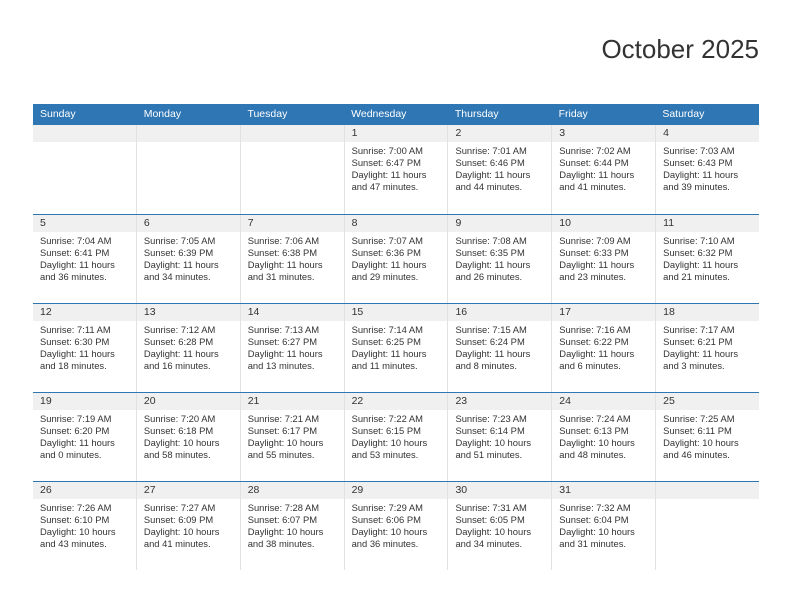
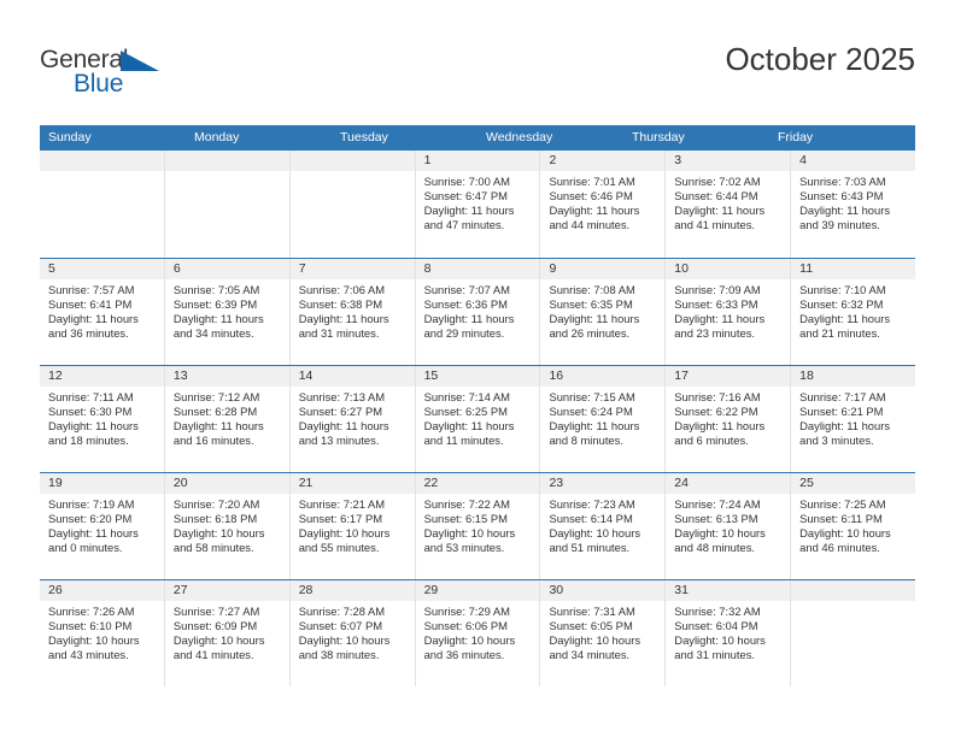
+ General
+ Blue
  October 2025
  Sunday
  Monday
  Tuesday
  Wednesday
  Thursday
  Friday
- Saturday
  1
  Sunrise: 7:00 AM
  Sunset: 6:47 PM
  Daylight: 11 hours
  and 47 minutes.
  2
  Sunrise: 7:01 AM
  Sunset: 6:46 PM
  Daylight: 11 hours
  and 44 minutes.
  3
  Sunrise: 7:02 AM
  Sunset: 6:44 PM
  Daylight: 11 hours
  and 41 minutes.
  4
  Sunrise: 7:03 AM
  Sunset: 6:43 PM
  Daylight: 11 hours
  and 39 minutes.
  5
- Sunrise: 7:04 AM
+ Sunrise: 7:57 AM
  Sunset: 6:41 PM
  Daylight: 11 hours
  and 36 minutes.
  6
  Sunrise: 7:05 AM
  Sunset: 6:39 PM
  Daylight: 11 hours
  and 34 minutes.
  7
  Sunrise: 7:06 AM
  Sunset: 6:38 PM
  Daylight: 11 hours
  and 31 minutes.
  8
  Sunrise: 7:07 AM
  Sunset: 6:36 PM
  Daylight: 11 hours
  and 29 minutes.
  9
  Sunrise: 7:08 AM
  Sunset: 6:35 PM
  Daylight: 11 hours
  and 26 minutes.
  10
  Sunrise: 7:09 AM
  Sunset: 6:33 PM
  Daylight: 11 hours
  and 23 minutes.
  11
  Sunrise: 7:10 AM
  Sunset: 6:32 PM
  Daylight: 11 hours
  and 21 minutes.
  12
  Sunrise: 7:11 AM
  Sunset: 6:30 PM
  Daylight: 11 hours
  and 18 minutes.
  13
  Sunrise: 7:12 AM
  Sunset: 6:28 PM
  Daylight: 11 hours
  and 16 minutes.
  14
  Sunrise: 7:13 AM
  Sunset: 6:27 PM
  Daylight: 11 hours
  and 13 minutes.
  15
  Sunrise: 7:14 AM
  Sunset: 6:25 PM
  Daylight: 11 hours
  and 11 minutes.
  16
  Sunrise: 7:15 AM
  Sunset: 6:24 PM
  Daylight: 11 hours
  and 8 minutes.
  17
  Sunrise: 7:16 AM
  Sunset: 6:22 PM
  Daylight: 11 hours
  and 6 minutes.
  18
  Sunrise: 7:17 AM
  Sunset: 6:21 PM
  Daylight: 11 hours
  and 3 minutes.
  19
  Sunrise: 7:19 AM
  Sunset: 6:20 PM
  Daylight: 11 hours
  and 0 minutes.
  20
  Sunrise: 7:20 AM
  Sunset: 6:18 PM
  Daylight: 10 hours
  and 58 minutes.
  21
  Sunrise: 7:21 AM
  Sunset: 6:17 PM
  Daylight: 10 hours
  and 55 minutes.
  22
  Sunrise: 7:22 AM
  Sunset: 6:15 PM
  Daylight: 10 hours
  and 53 minutes.
  23
  Sunrise: 7:23 AM
  Sunset: 6:14 PM
  Daylight: 10 hours
  and 51 minutes.
  24
  Sunrise: 7:24 AM
  Sunset: 6:13 PM
  Daylight: 10 hours
  and 48 minutes.
  25
  Sunrise: 7:25 AM
  Sunset: 6:11 PM
  Daylight: 10 hours
  and 46 minutes.
  26
  Sunrise: 7:26 AM
  Sunset: 6:10 PM
  Daylight: 10 hours
  and 43 minutes.
  27
  Sunrise: 7:27 AM
  Sunset: 6:09 PM
  Daylight: 10 hours
  and 41 minutes.
  28
  Sunrise: 7:28 AM
  Sunset: 6:07 PM
  Daylight: 10 hours
  and 38 minutes.
  29
  Sunrise: 7:29 AM
  Sunset: 6:06 PM
  Daylight: 10 hours
  and 36 minutes.
  30
  Sunrise: 7:31 AM
  Sunset: 6:05 PM
  Daylight: 10 hours
  and 34 minutes.
  31
  Sunrise: 7:32 AM
  Sunset: 6:04 PM
  Daylight: 10 hours
  and 31 minutes.
